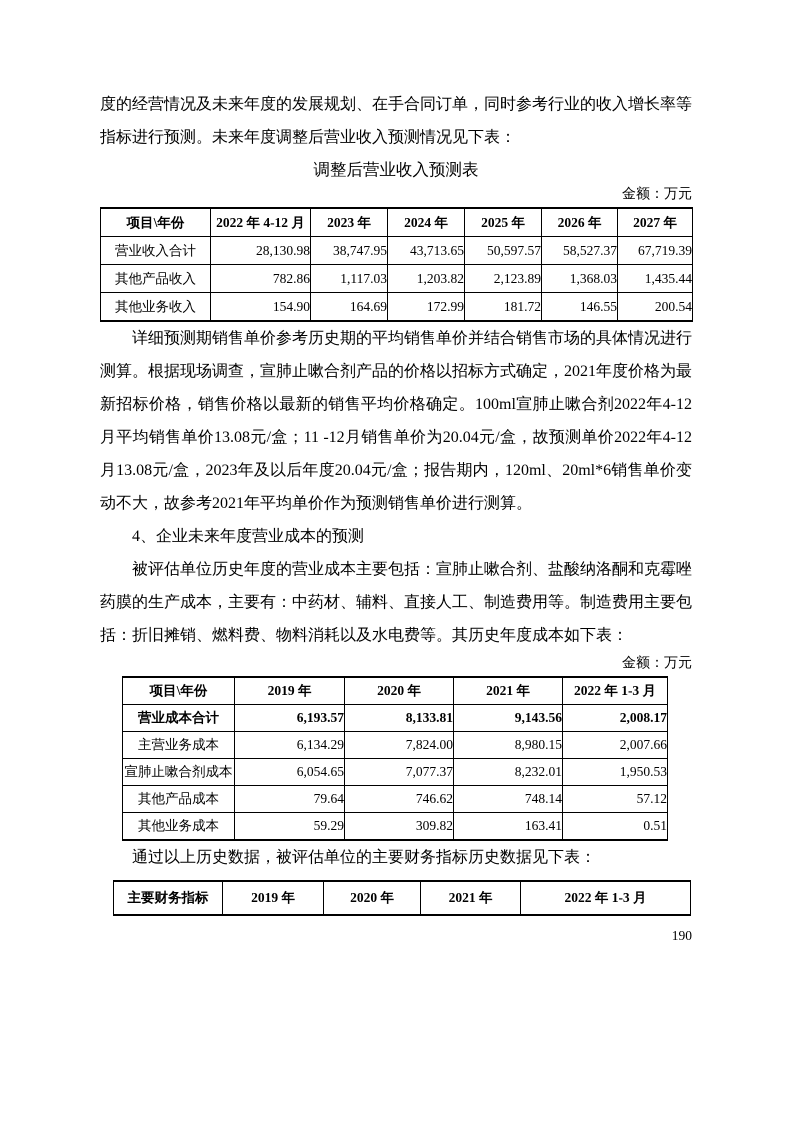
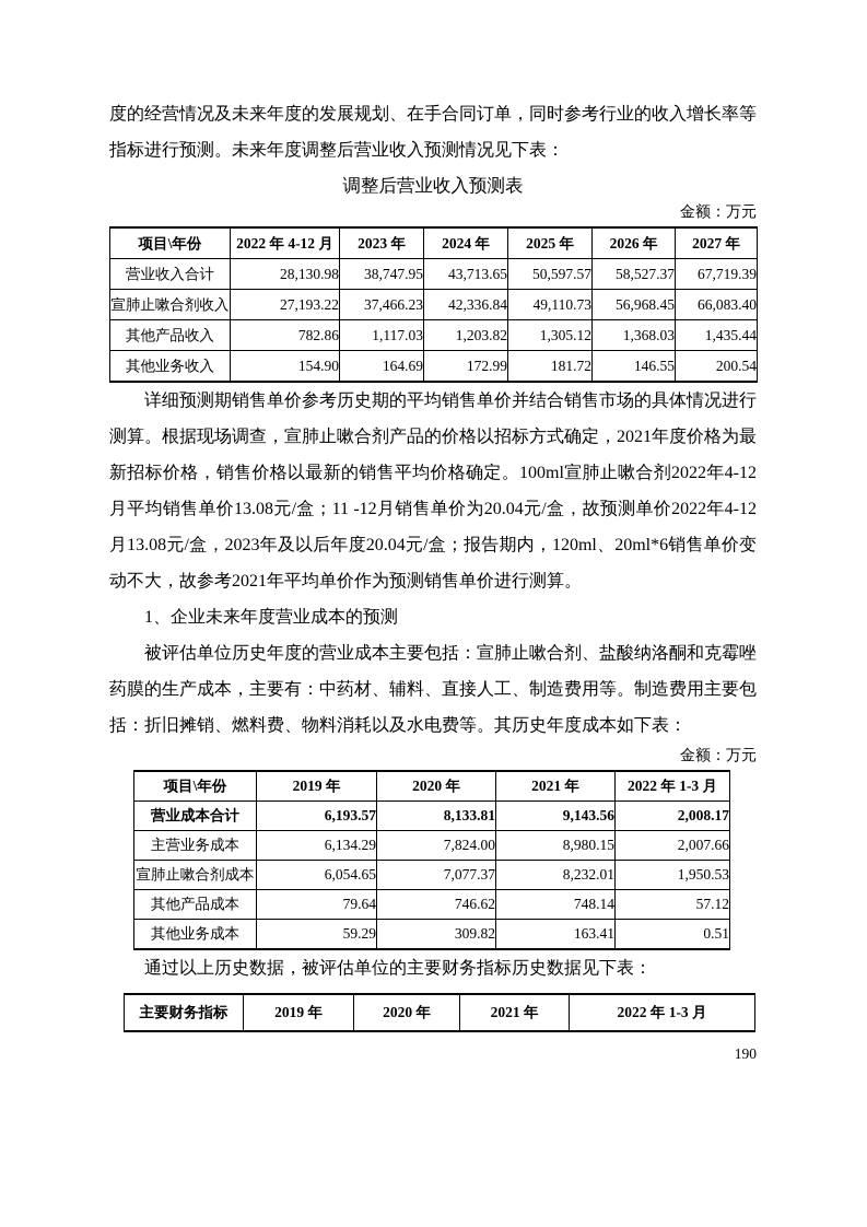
  度的经营情况及未来年度的发展规划、在手合同订单，同时参考行业的收入增长率等指标进行预测。未来年度调整后营业收入预测情况见下表：
  调整后营业收入预测表
  金额：万元
  项目\年份	2022 年 4-12 月	2023 年	2024 年	2025 年	2026 年	2027 年
  营业收入合计	28,130.98	38,747.95	43,713.65	50,597.57	58,527.37	67,719.39
+ 宣肺止嗽合剂收入	27,193.22	37,466.23	42,336.84	49,110.73	56,968.45	66,083.40
- 其他产品收入	782.86	1,117.03	1,203.82	2,123.89	1,368.03	1,435.44
+ 其他产品收入	782.86	1,117.03	1,203.82	1,305.12	1,368.03	1,435.44
  其他业务收入	154.90	164.69	172.99	181.72	146.55	200.54
  详细预测期销售单价参考历史期的平均销售单价并结合销售市场的具体情况进行测算。根据现场调查，宣肺止嗽合剂产品的价格以招标方式确定，2021年度价格为最新招标价格，销售价格以最新的销售平均价格确定。100ml宣肺止嗽合剂2022年4-12月平均销售单价13.08元/盒；11 -12月销售单价为20.04元/盒，故预测单价2022年4-12月13.08元/盒，2023年及以后年度20.04元/盒；报告期内，120ml、20ml*6销售单价变动不大，故参考2021年平均单价作为预测销售单价进行测算。
- 4、企业未来年度营业成本的预测
+ 1、企业未来年度营业成本的预测
  被评估单位历史年度的营业成本主要包括：宣肺止嗽合剂、盐酸纳洛酮和克霉唑药膜的生产成本，主要有：中药材、辅料、直接人工、制造费用等。制造费用主要包括：折旧摊销、燃料费、物料消耗以及水电费等。其历史年度成本如下表：
  金额：万元
  项目\年份	2019 年	2020 年	2021 年	2022 年 1-3 月
  营业成本合计	6,193.57	8,133.81	9,143.56	2,008.17
  主营业务成本	6,134.29	7,824.00	8,980.15	2,007.66
  宣肺止嗽合剂成本	6,054.65	7,077.37	8,232.01	1,950.53
  其他产品成本	79.64	746.62	748.14	57.12
  其他业务成本	59.29	309.82	163.41	0.51
  通过以上历史数据，被评估单位的主要财务指标历史数据见下表：
  主要财务指标	2019 年	2020 年	2021 年	2022 年 1-3 月
  190
